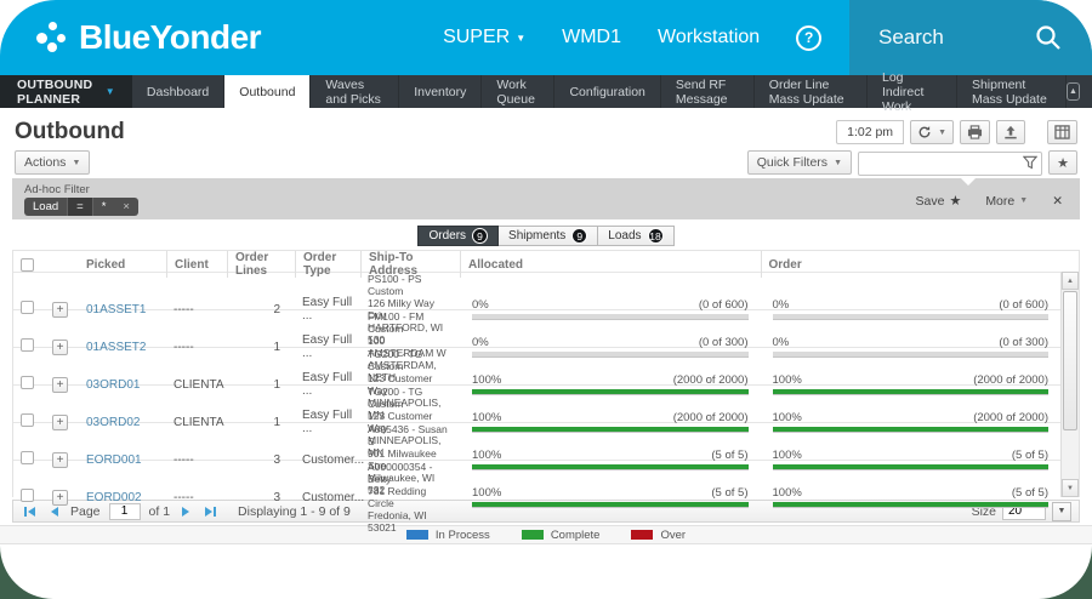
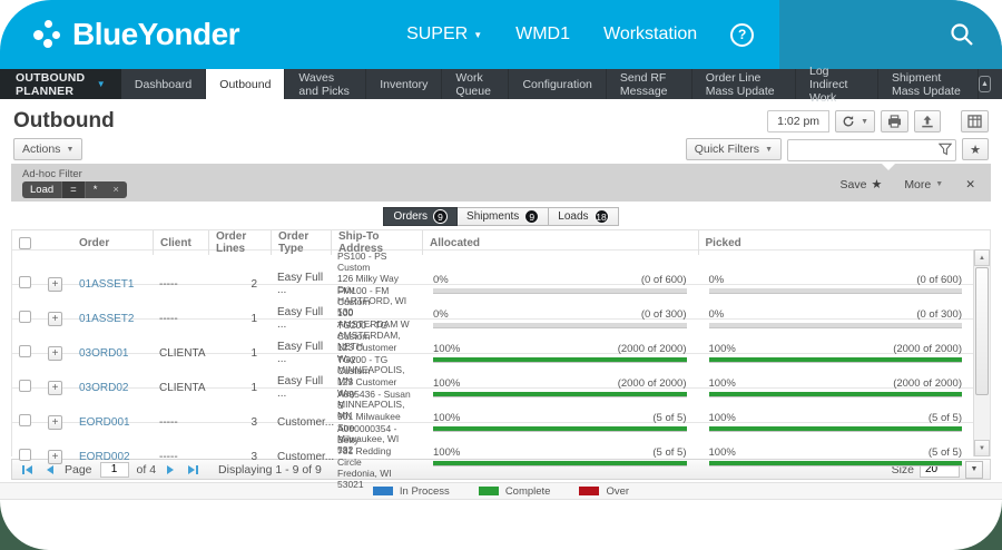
  BlueYonder
  SUPER
  ▼
  WMD1
  Workstation
  ?
- Search
  OUTBOUND PLANNER
  ▼
  Dashboard
  Outbound
  Waves and Picks
  Inventory
  Work Queue
  Configuration
  Send RF Message
  Order Line Mass Update
  Log Indirect Work
  Shipment Mass Update
  Outbound
  1:02 pm
  Actions
  Quick Filters
  ★
  Ad-hoc Filter
  Load
  =
  *
  ×
  Save
  ★
  More
  ✕
  Orders
  9
  Shipments
  9
  Loads
  18
- Picked
+ Order
  Client
  Order Lines
  Order Type
  Ship-To Address
  Allocated
- Order
+ Picked
  +
  01ASSET1
  -----
  2
  Easy Full ...
  PS100 - PS Custom
  126 Milky Way Driv
  HARTFORD, WI 530
  0%
  (0 of 600)
  0%
  (0 of 600)
  +
  01ASSET2
  -----
  1
  Easy Full ...
  FM100 - FM Custom
  100 AMSTERDAM W
  AMSTERDAM, NETH
  0%
  (0 of 300)
  0%
  (0 of 300)
  +
  03ORD01
  CLIENTA
  1
  Easy Full ...
  TG200 - TG Custom
  123 Customer Way
  MINNEAPOLIS, MN
  100%
  (2000 of 2000)
  100%
  (2000 of 2000)
  +
  03ORD02
  CLIENTA
  1
  Easy Full ...
  TG200 - TG Custom
  123 Customer Way
  MINNEAPOLIS, MN
  100%
  (2000 of 2000)
  100%
  (2000 of 2000)
  +
  EORD001
  -----
  3
  Customer...
  A895436 - Susan S
  901 Milwaukee Stre
  Milwaukee, WI 532
  100%
  (5 of 5)
  100%
  (5 of 5)
  +
  EORD002
  -----
  3
  Customer...
  A000000354 - Betty
  781 Redding Circle
  Fredonia, WI 53021
  100%
  (5 of 5)
  100%
  (5 of 5)
  Page
  1
- of 1
+ of 4
  Displaying 1 - 9 of 9
  Size
  20
  In Process
  Complete
  Over
